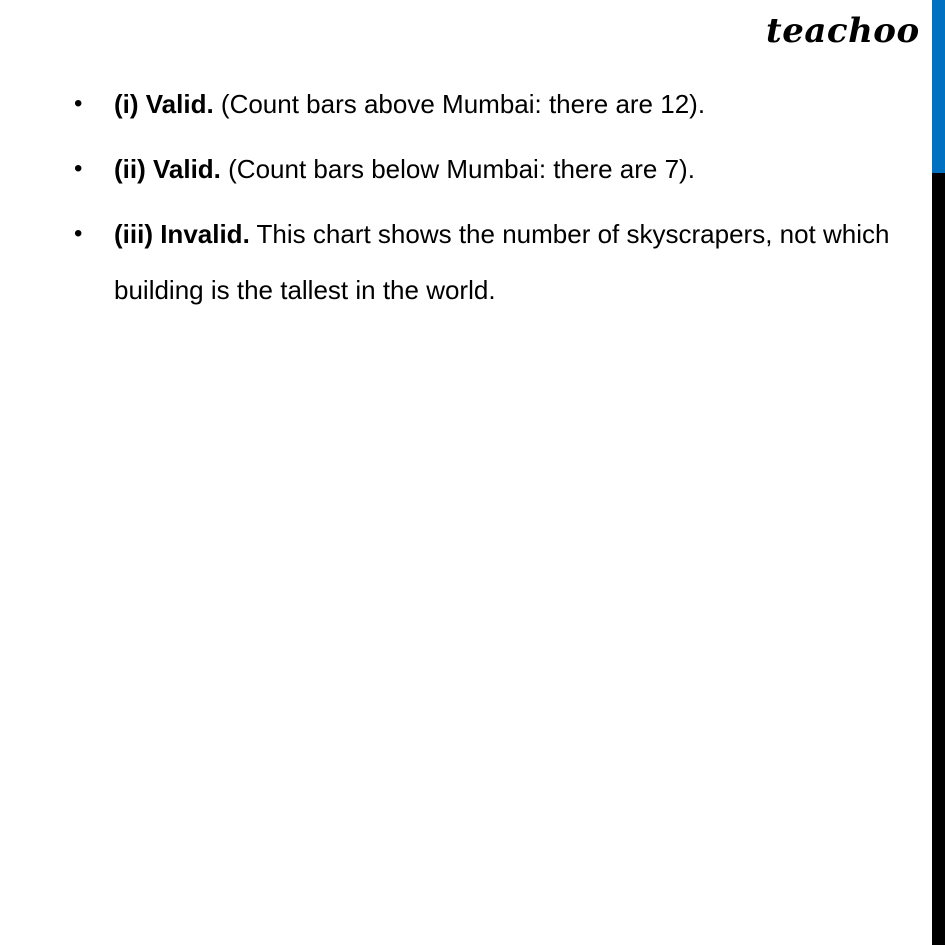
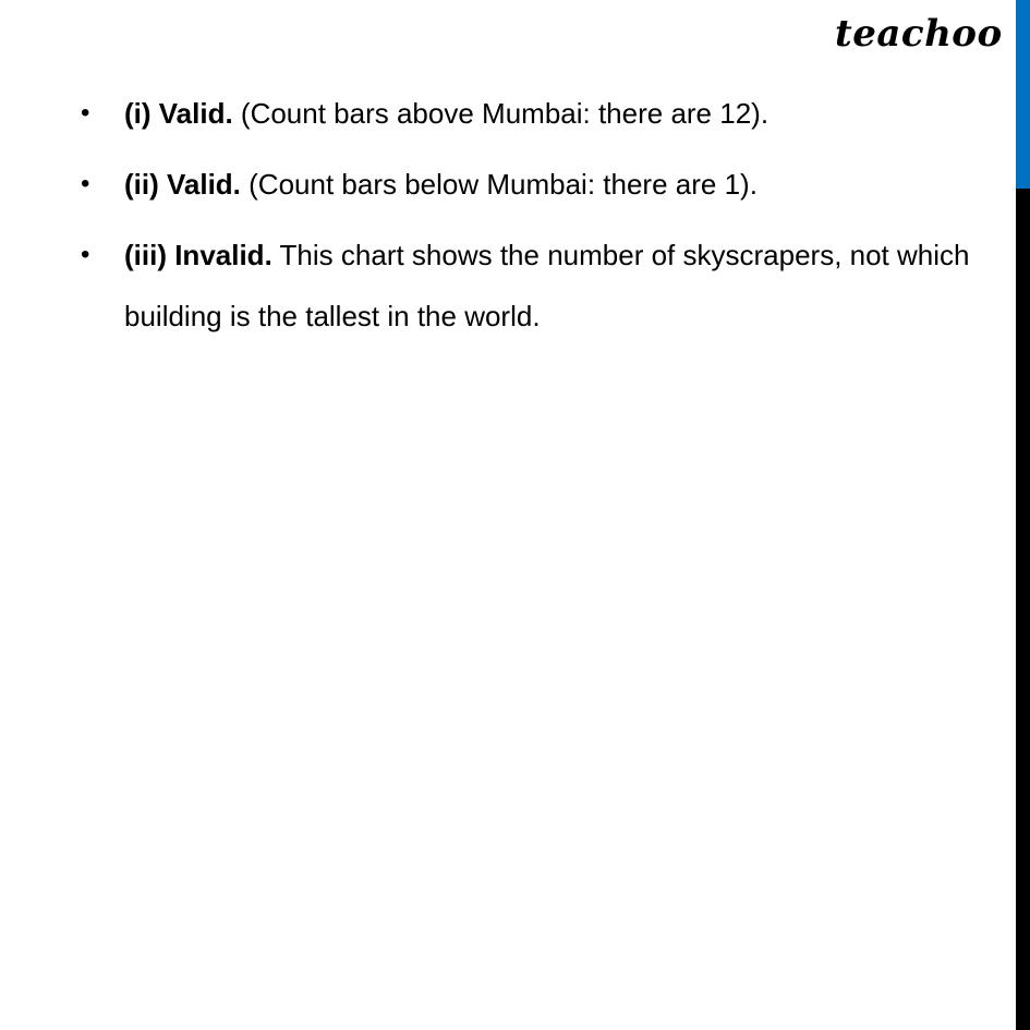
  teachoo
  •
  (i) Valid. (Count bars above Mumbai: there are 12).
  •
- (ii) Valid. (Count bars below Mumbai: there are 7).
+ (ii) Valid. (Count bars below Mumbai: there are 1).
  •
  (iii) Invalid. This chart shows the number of skyscrapers, not which building is the tallest in the world.
